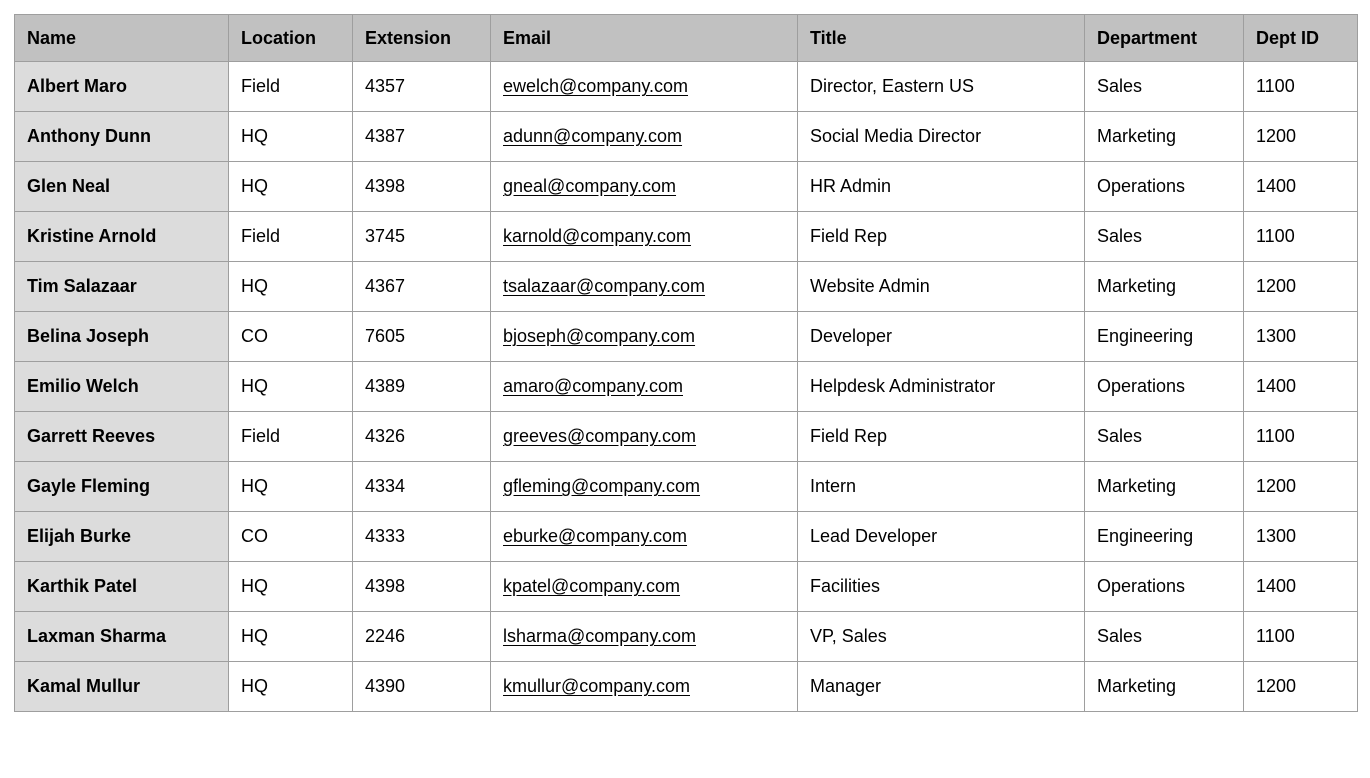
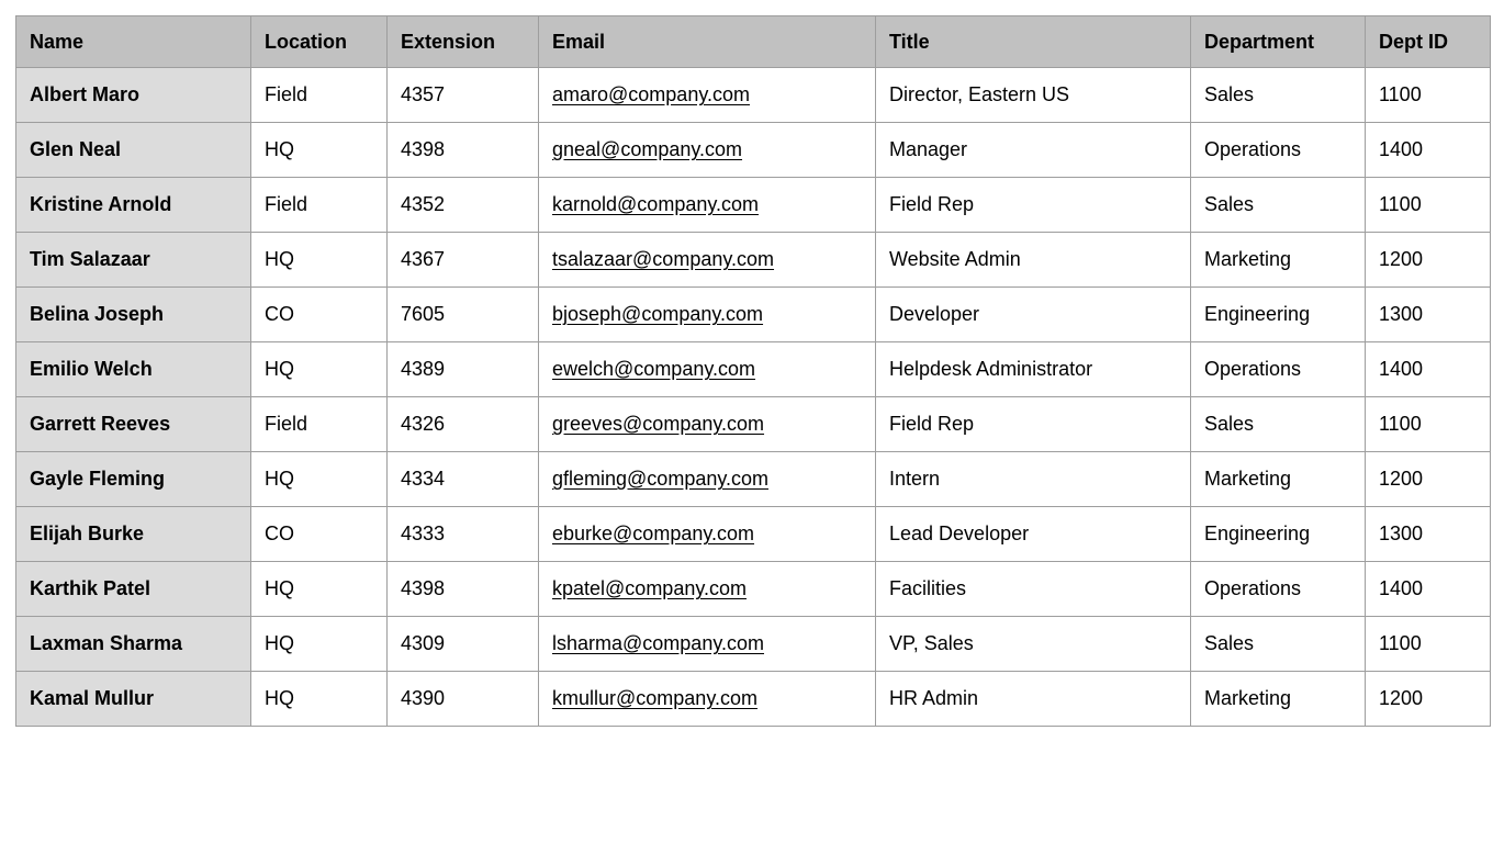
  Name	Location	Extension	Email	Title	Department	Dept ID
- Albert Maro	Field	4357	ewelch@company.com	Director, Eastern US	Sales	1100
+ Albert Maro	Field	4357	amaro@company.com	Director, Eastern US	Sales	1100
- Anthony Dunn	HQ	4387	adunn@company.com	Social Media Director	Marketing	1200
- Glen Neal	HQ	4398	gneal@company.com	HR Admin	Operations	1400
+ Glen Neal	HQ	4398	gneal@company.com	Manager	Operations	1400
- Kristine Arnold	Field	3745	karnold@company.com	Field Rep	Sales	1100
+ Kristine Arnold	Field	4352	karnold@company.com	Field Rep	Sales	1100
  Tim Salazaar	HQ	4367	tsalazaar@company.com	Website Admin	Marketing	1200
  Belina Joseph	CO	7605	bjoseph@company.com	Developer	Engineering	1300
- Emilio Welch	HQ	4389	amaro@company.com	Helpdesk Administrator	Operations	1400
+ Emilio Welch	HQ	4389	ewelch@company.com	Helpdesk Administrator	Operations	1400
  Garrett Reeves	Field	4326	greeves@company.com	Field Rep	Sales	1100
  Gayle Fleming	HQ	4334	gfleming@company.com	Intern	Marketing	1200
  Elijah Burke	CO	4333	eburke@company.com	Lead Developer	Engineering	1300
  Karthik Patel	HQ	4398	kpatel@company.com	Facilities	Operations	1400
- Laxman Sharma	HQ	2246	lsharma@company.com	VP, Sales	Sales	1100
+ Laxman Sharma	HQ	4309	lsharma@company.com	VP, Sales	Sales	1100
- Kamal Mullur	HQ	4390	kmullur@company.com	Manager	Marketing	1200
+ Kamal Mullur	HQ	4390	kmullur@company.com	HR Admin	Marketing	1200
